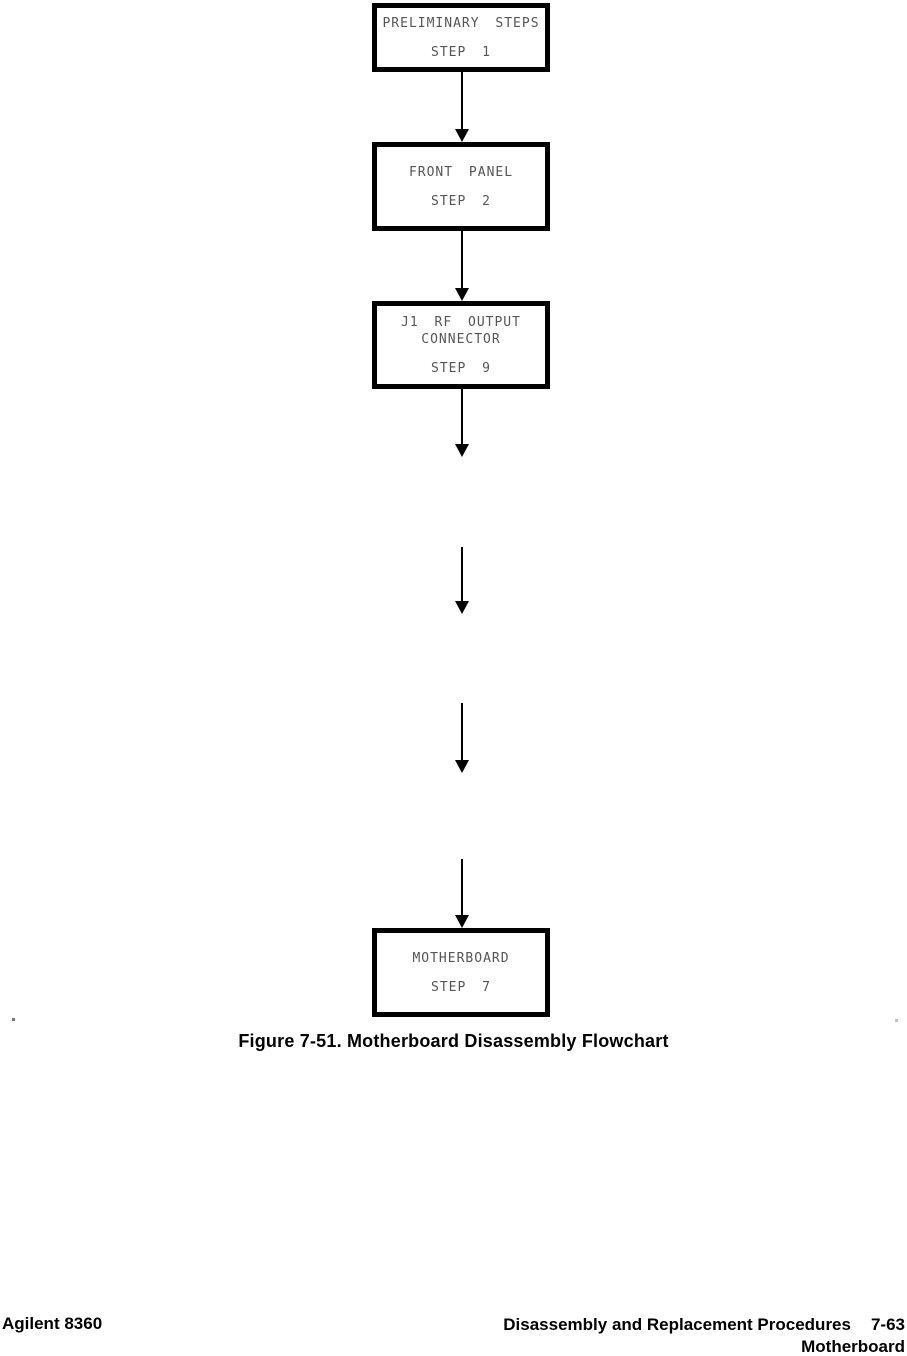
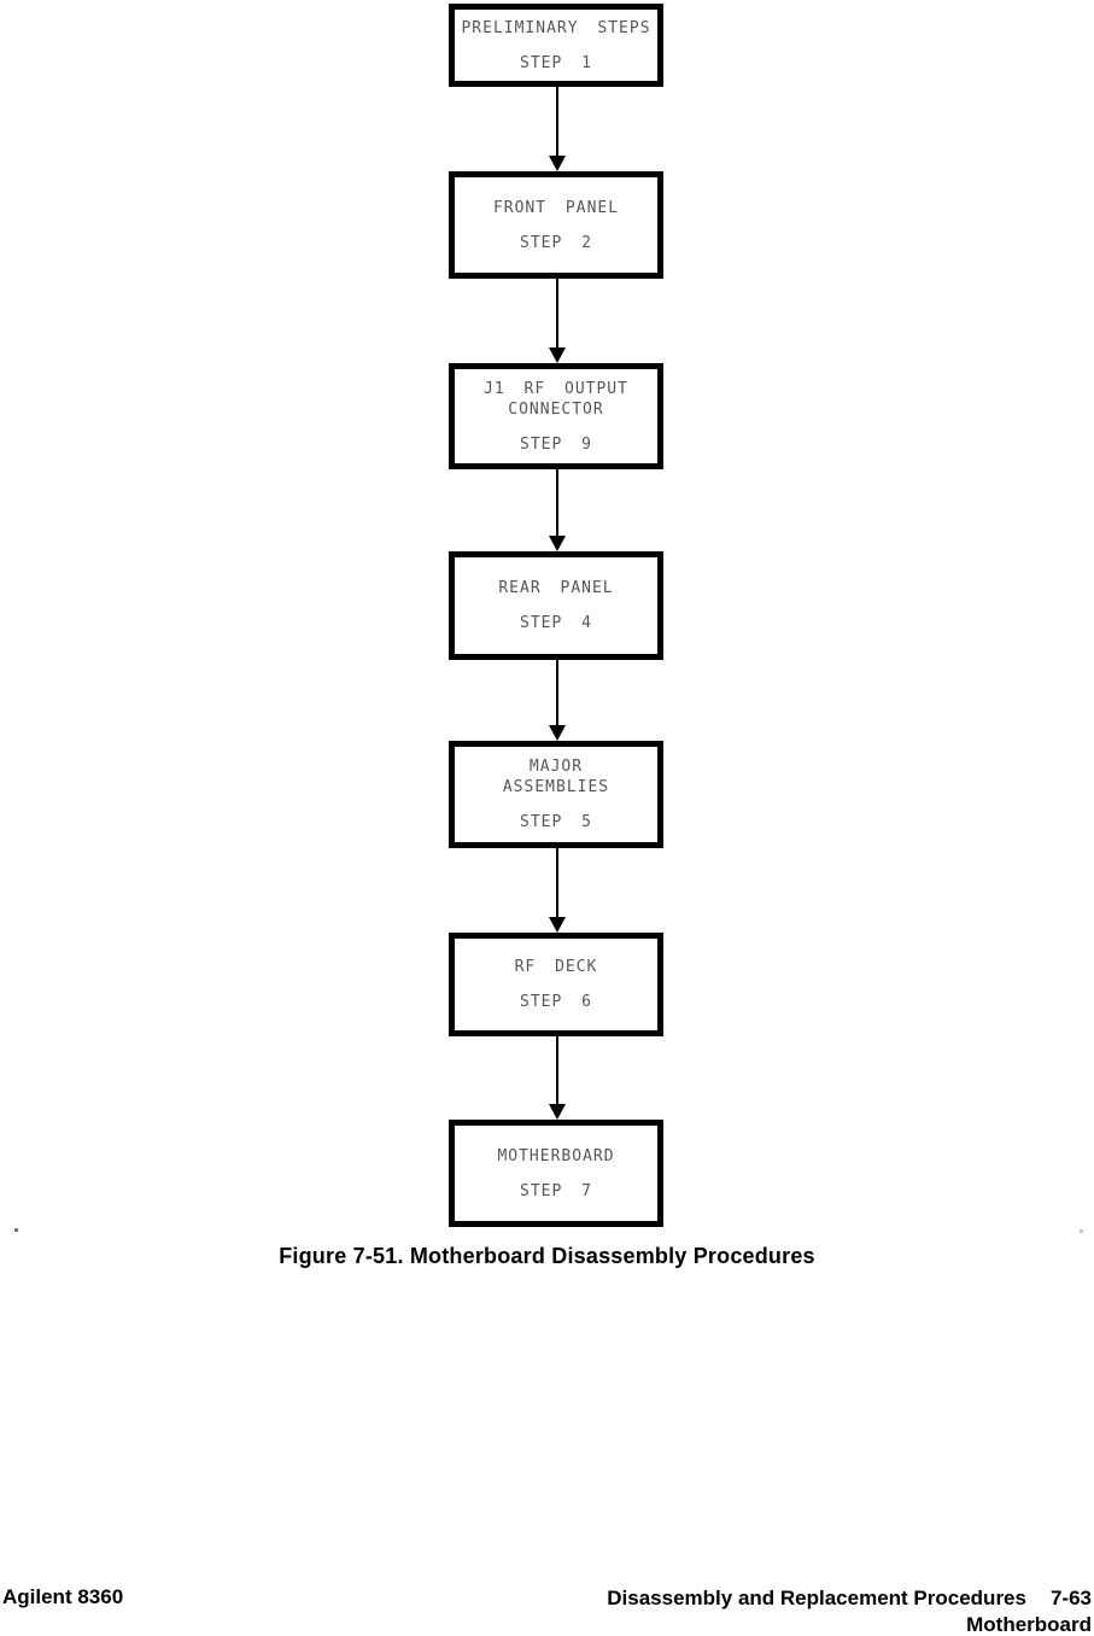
  PRELIMINARY STEPS
  STEP 1
  FRONT PANEL
  STEP 2
  J1 RF OUTPUT
  CONNECTOR
  STEP 9
+ REAR PANEL
+ STEP 4
+ MAJOR
+ ASSEMBLIES
+ STEP 5
+ RF DECK
+ STEP 6
  MOTHERBOARD
  STEP 7
- Figure 7-51. Motherboard Disassembly Flowchart
+ Figure 7-51. Motherboard Disassembly Procedures
  Agilent 8360
  Disassembly and Replacement Procedures 7-63
  Motherboard
